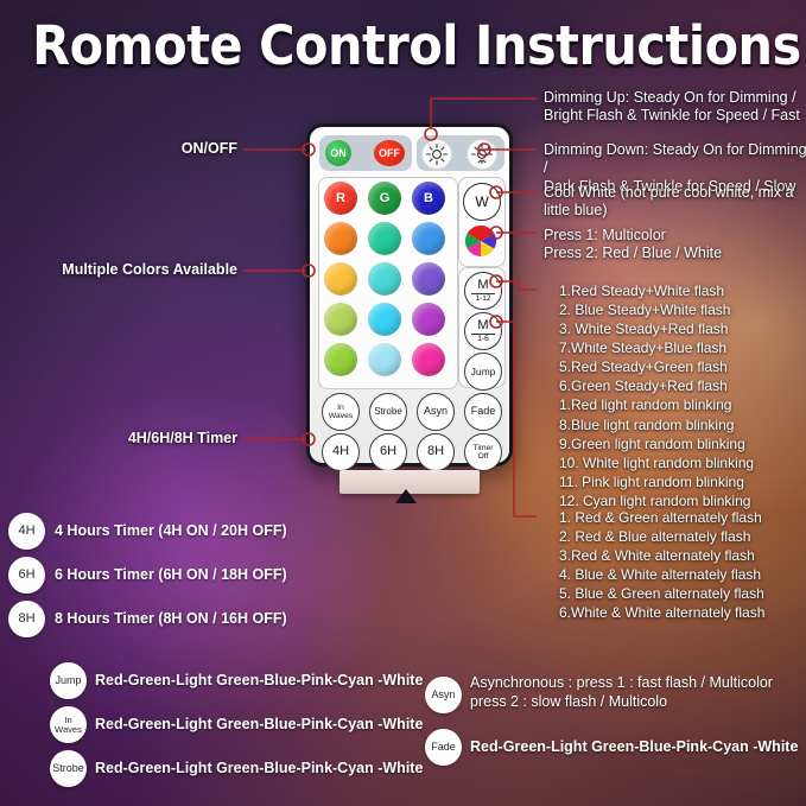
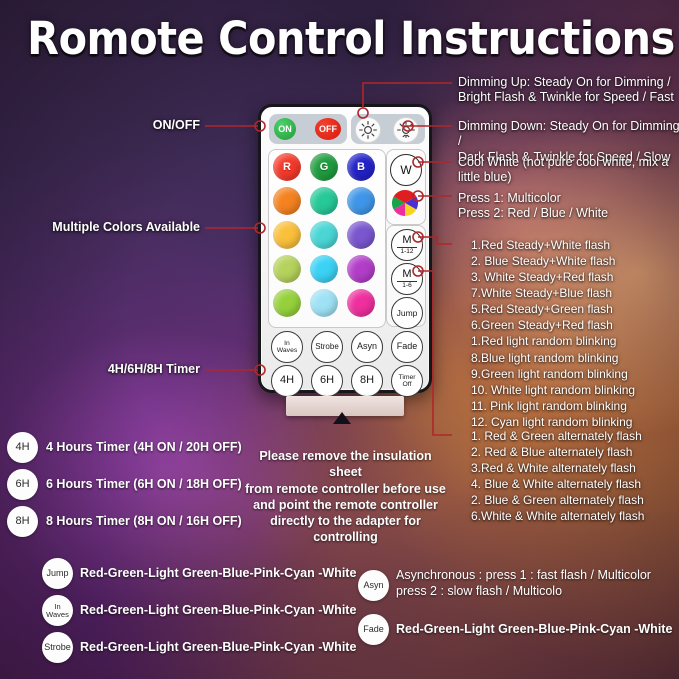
  Romote Control Instruction
  ON
  OFF
  R
  G
  B
  W
  M
  M
  Jump
  Strobe
  Asyn
  Fade
  4H
  6H
  8H
  ON/OFF
  Multiple Colors Available
  4H/6H/8H Timer
  Dimming Up: Steady On for Dimming /
  Bright Flash & Twinkle for Speed / Fast
  Dimming Down: Steady On for Dimming /
  Dark Flash & Twinkle for Speed / Slow
  Cool White (not pure cool white, mix a
  little blue)
  Press 1: Multicolor
  Press 2: Red / Blue / White
  1.Red Steady+White flash
  2. Blue Steady+White flash
  3. White Steady+Red flash
  7.White Steady+Blue flash
  5.Red Steady+Green flash
  6.Green Steady+Red flash
  1.Red light random blinking
  8.Blue light random blinking
  9.Green light random blinking
  10. White light random blinking
  11. Pink light random blinking
  12. Cyan light random blinking
  1. Red & Green alternately flash
  2. Red & Blue alternately flash
  3.Red & White alternately flash
  4. Blue & White alternately flash
- 5. Blue & Green alternately flash
+ 2. Blue & Green alternately flash
  6.White & White alternately flash
  4H
  4 Hours Timer (4H ON / 20H OFF)
  6H
  6 Hours Timer (6H ON / 18H OFF)
  8H
  8 Hours Timer (8H ON / 16H OFF)
+ Please remove the insulation sheet
+ from remote controller before use
+ and point the remote controller
+ directly to the adapter for controlling
  Jump
  Red-Green-Light Green-Blue-Pink-Cyan -White
  In
  Waves
  Red-Green-Light Green-Blue-Pink-Cyan -White
  Strobe
  Red-Green-Light Green-Blue-Pink-Cyan -White
  Asyn
  Asynchronous : press 1 : fast flash / Multicolor
  press 2 : slow flash / Multicolo
  Fade
  Red-Green-Light Green-Blue-Pink-Cyan -White
